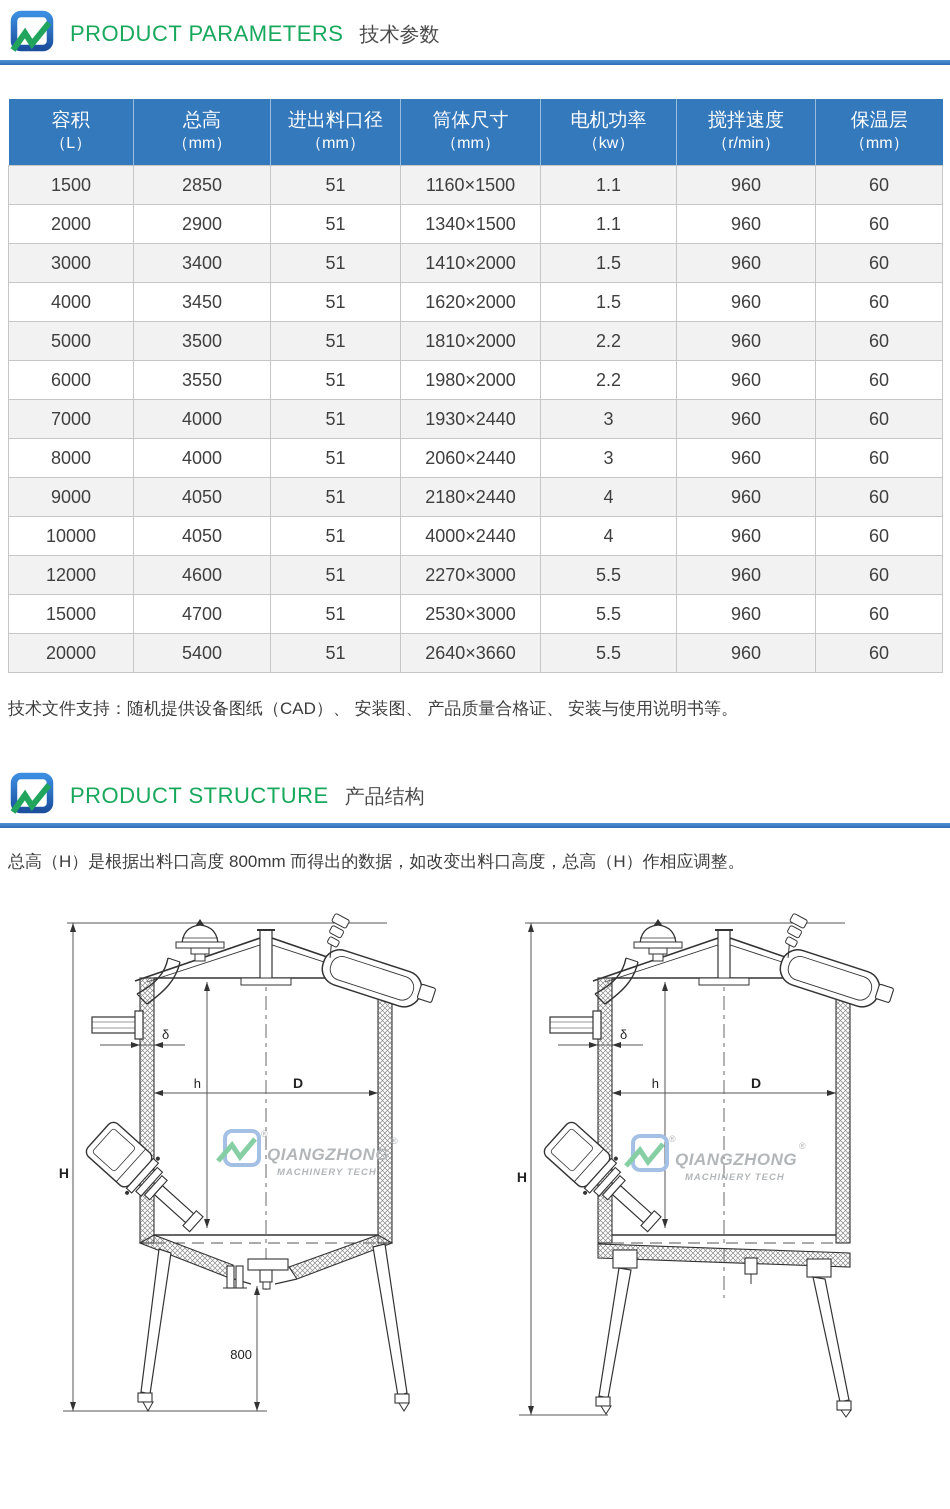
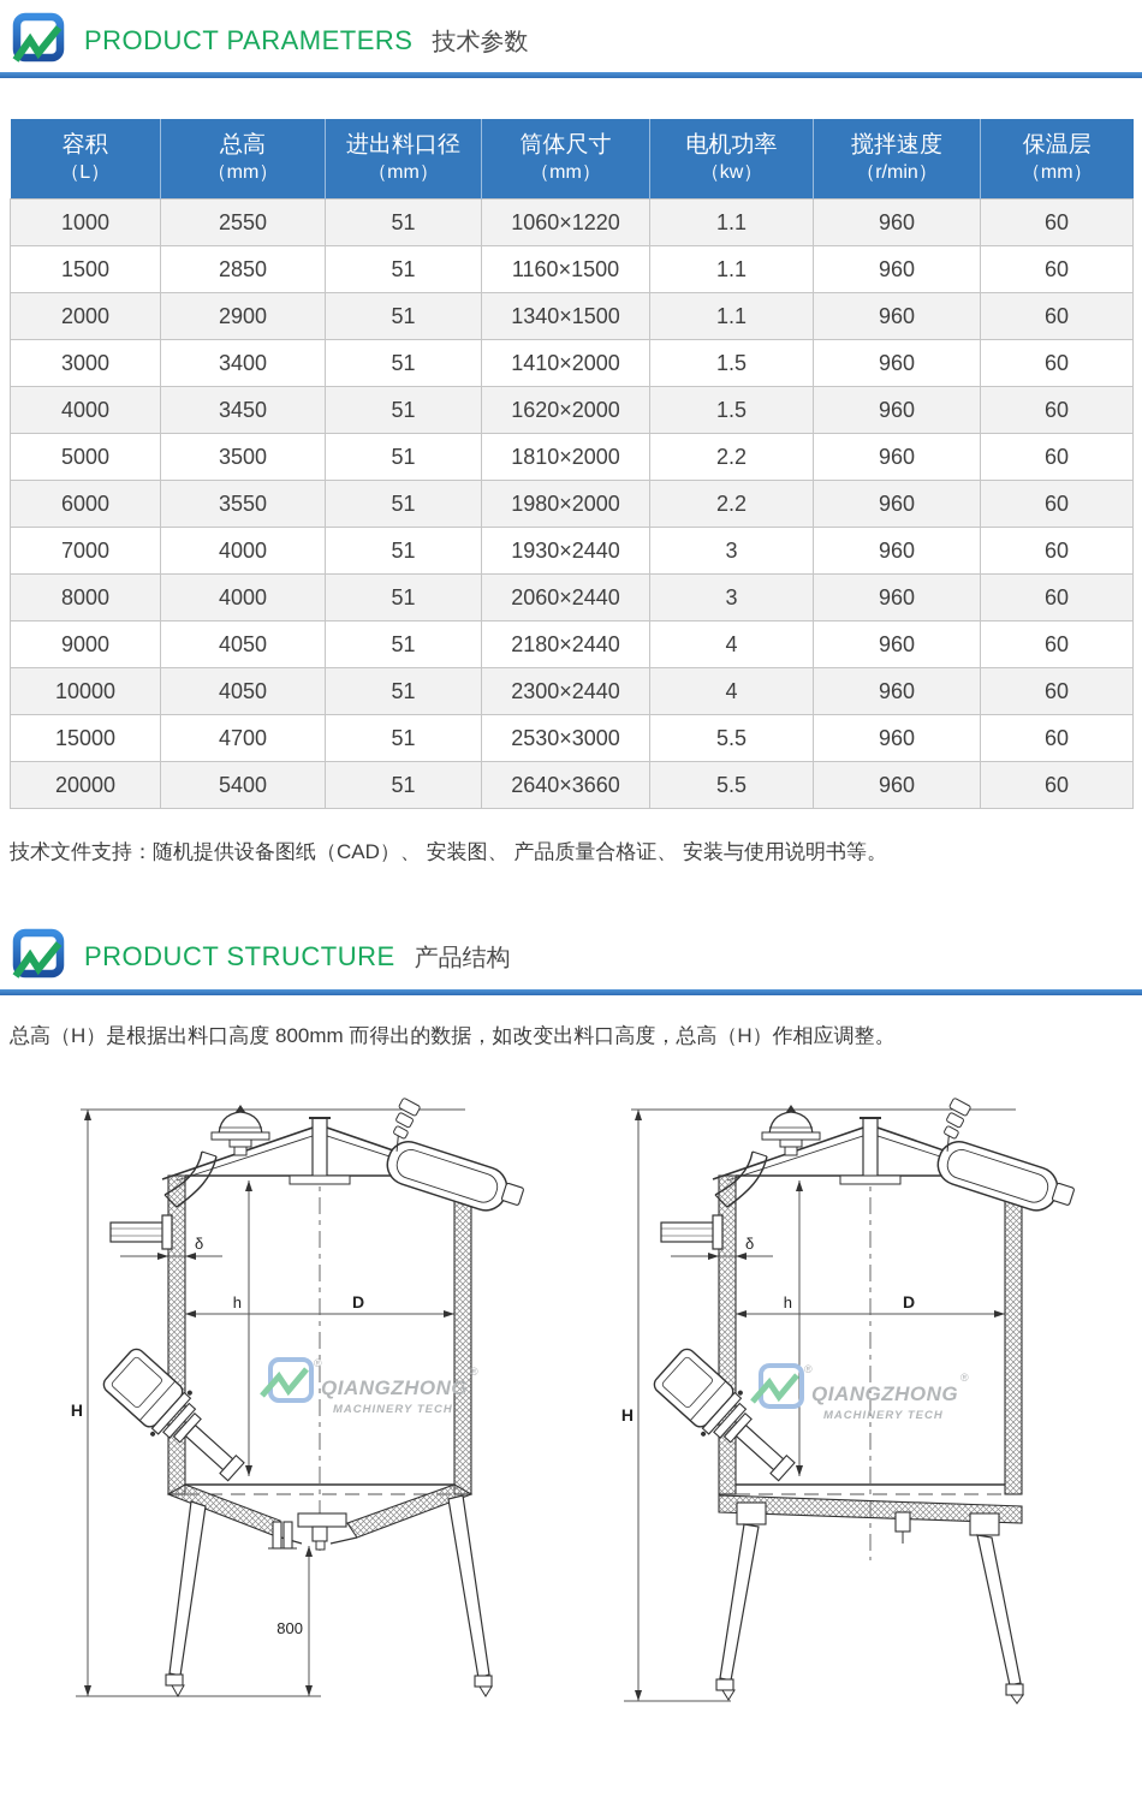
  PRODUCT PARAMETERS
  技术参数
  容积（L）	总高（mm）	进出料口径（mm）	筒体尺寸（mm）	电机功率（kw）	搅拌速度（r/min）	保温层（mm）
+ 1000	2550	51	1060×1220	1.1	960	60
  1500	2850	51	1160×1500	1.1	960	60
  2000	2900	51	1340×1500	1.1	960	60
  3000	3400	51	1410×2000	1.5	960	60
  4000	3450	51	1620×2000	1.5	960	60
  5000	3500	51	1810×2000	2.2	960	60
  6000	3550	51	1980×2000	2.2	960	60
  7000	4000	51	1930×2440	3	960	60
  8000	4000	51	2060×2440	3	960	60
  9000	4050	51	2180×2440	4	960	60
- 10000	4050	51	4000×2440	4	960	60
+ 10000	4050	51	2300×2440	4	960	60
- 12000	4600	51	2270×3000	5.5	960	60
  15000	4700	51	2530×3000	5.5	960	60
  20000	5400	51	2640×3660	5.5	960	60
  技术文件支持：随机提供设备图纸（CAD）、 安装图、 产品质量合格证、 安装与使用说明书等。
  PRODUCT STRUCTURE
  产品结构
  总高（H）是根据出料口高度 800mm 而得出的数据，如改变出料口高度，总高（H）作相应调整。
  ®
  QIANGZHONG
  ®
  MACHINERY TECH
  H
  h
  D
  δ
  800
  ®
  QIANGZHONG
  ®
  MACHINERY TECH
  H
  h
  D
  δ
